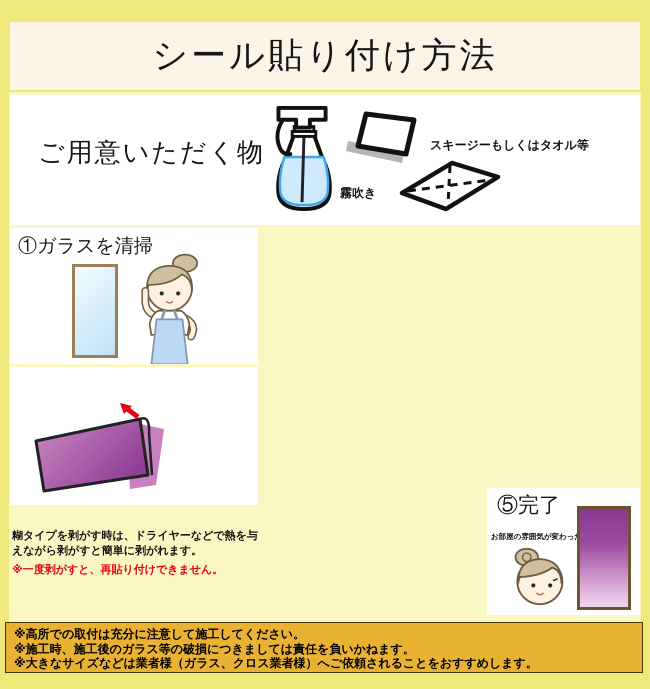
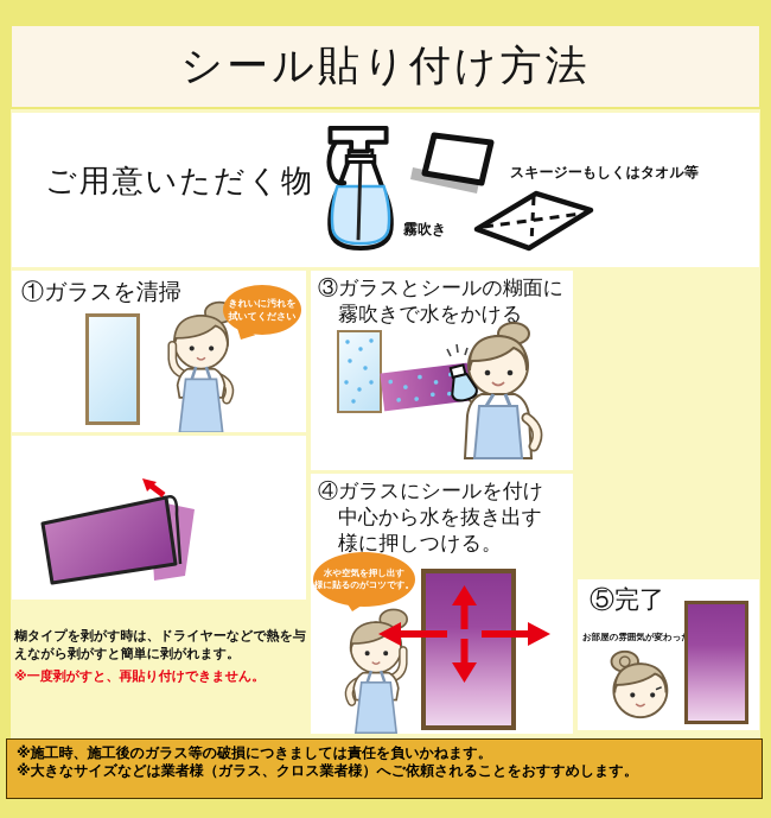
  シール貼り付け方法
  ご用意いただく物
  霧吹き
  スキージーもしくはタオル等
  ①ガラスを清掃
+ きれいに汚れを
+ 拭いてください
+ ③ガラスとシールの糊面に
+ 霧吹きで水をかける
+ ④ガラスにシールを付け
+ 中心から水を抜き出す
+ 様に押しつける。
+ 水や空気を押し出す
+ 様に貼るのがコツです。
  ⑤完了
  お部屋の雰囲気が変わっ
  糊タイプを剥がす時は、ドライヤーなどで熱を与えながら剥がすと簡単に剥がれます。
  ※一度剥がすと、再貼り付けできません。
- ※高所での取付は充分に注意して施工してください。
  ※施工時、施工後のガラス等の破損につきましては責任を負いかねます。
  ※大きなサイズなどは業者様（ガラス、クロス業者様）へご依頼されることをおすすめします。
